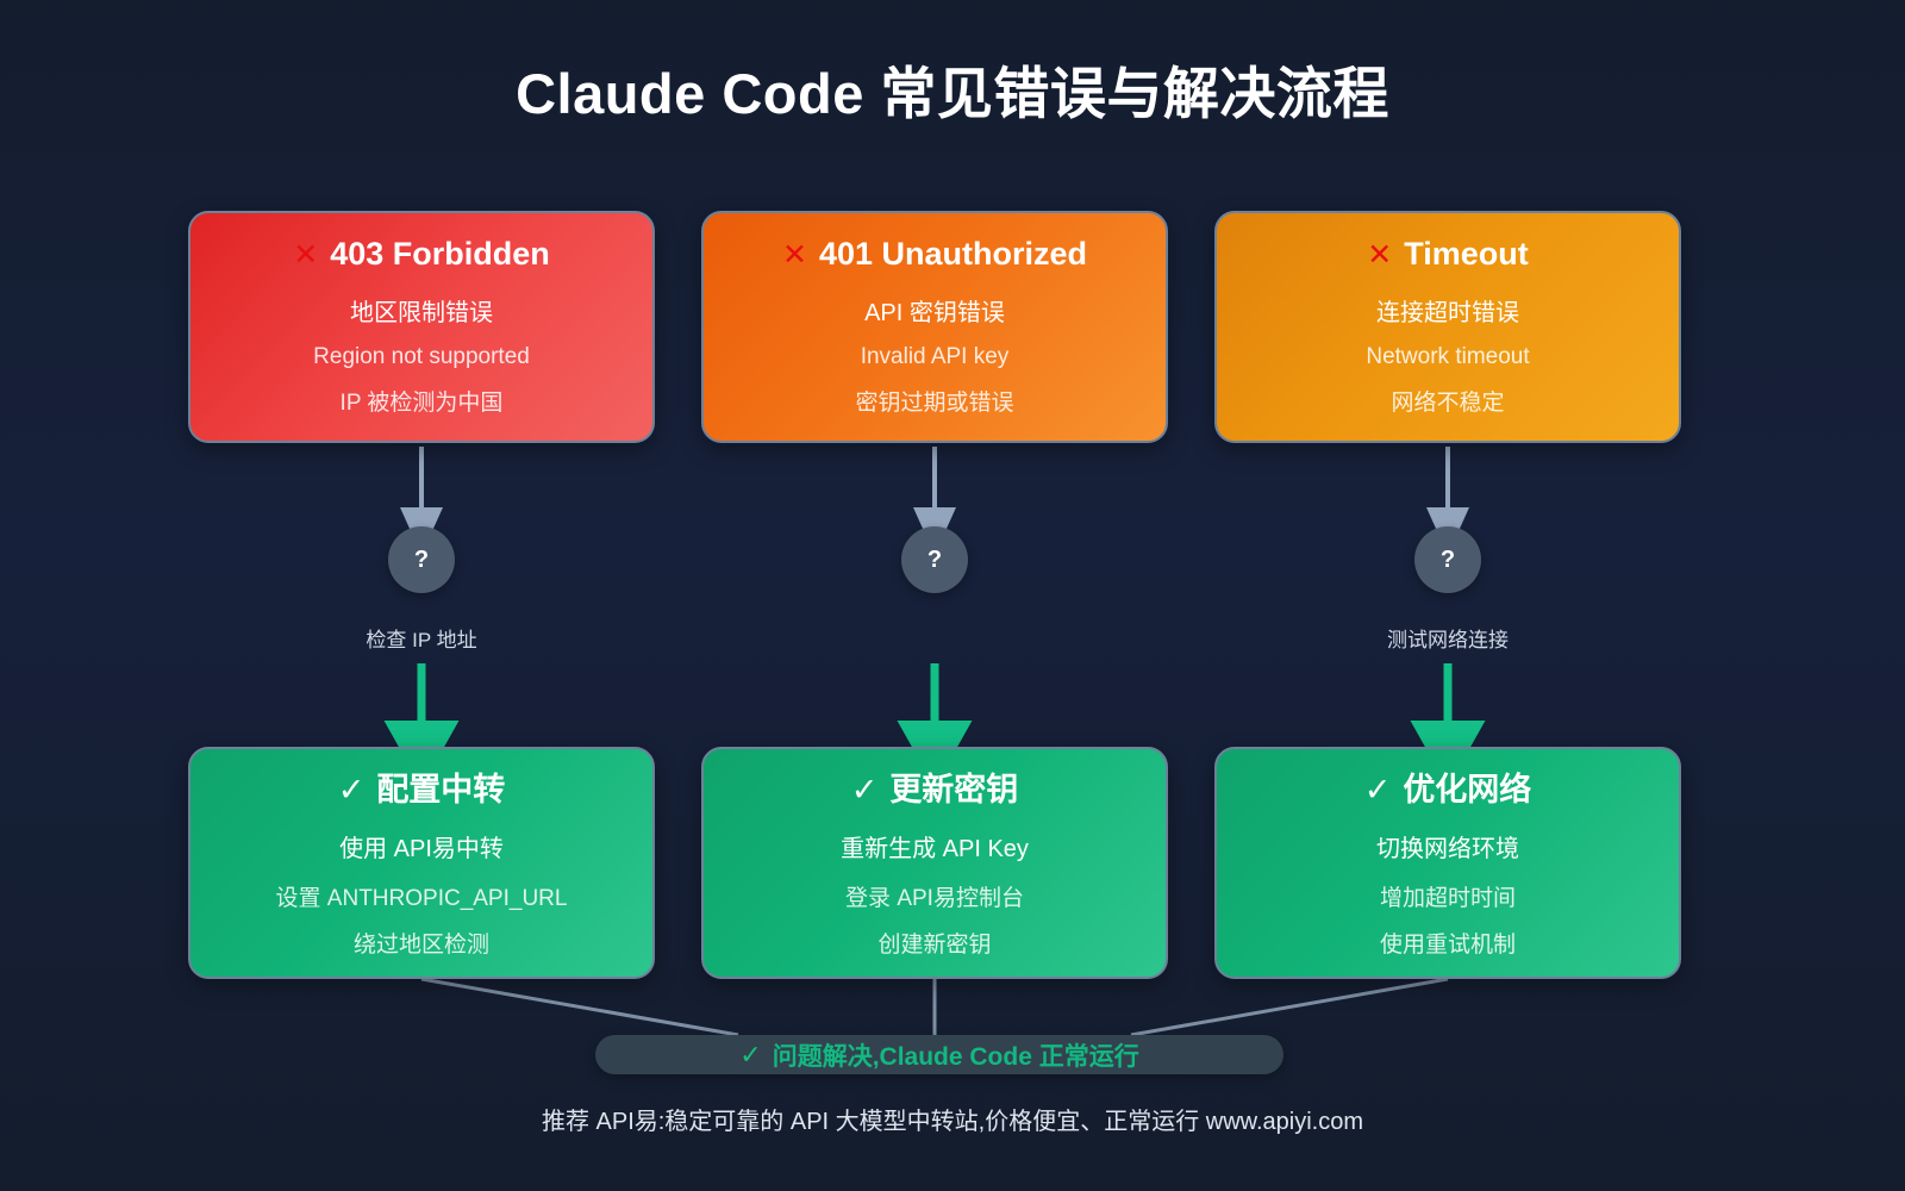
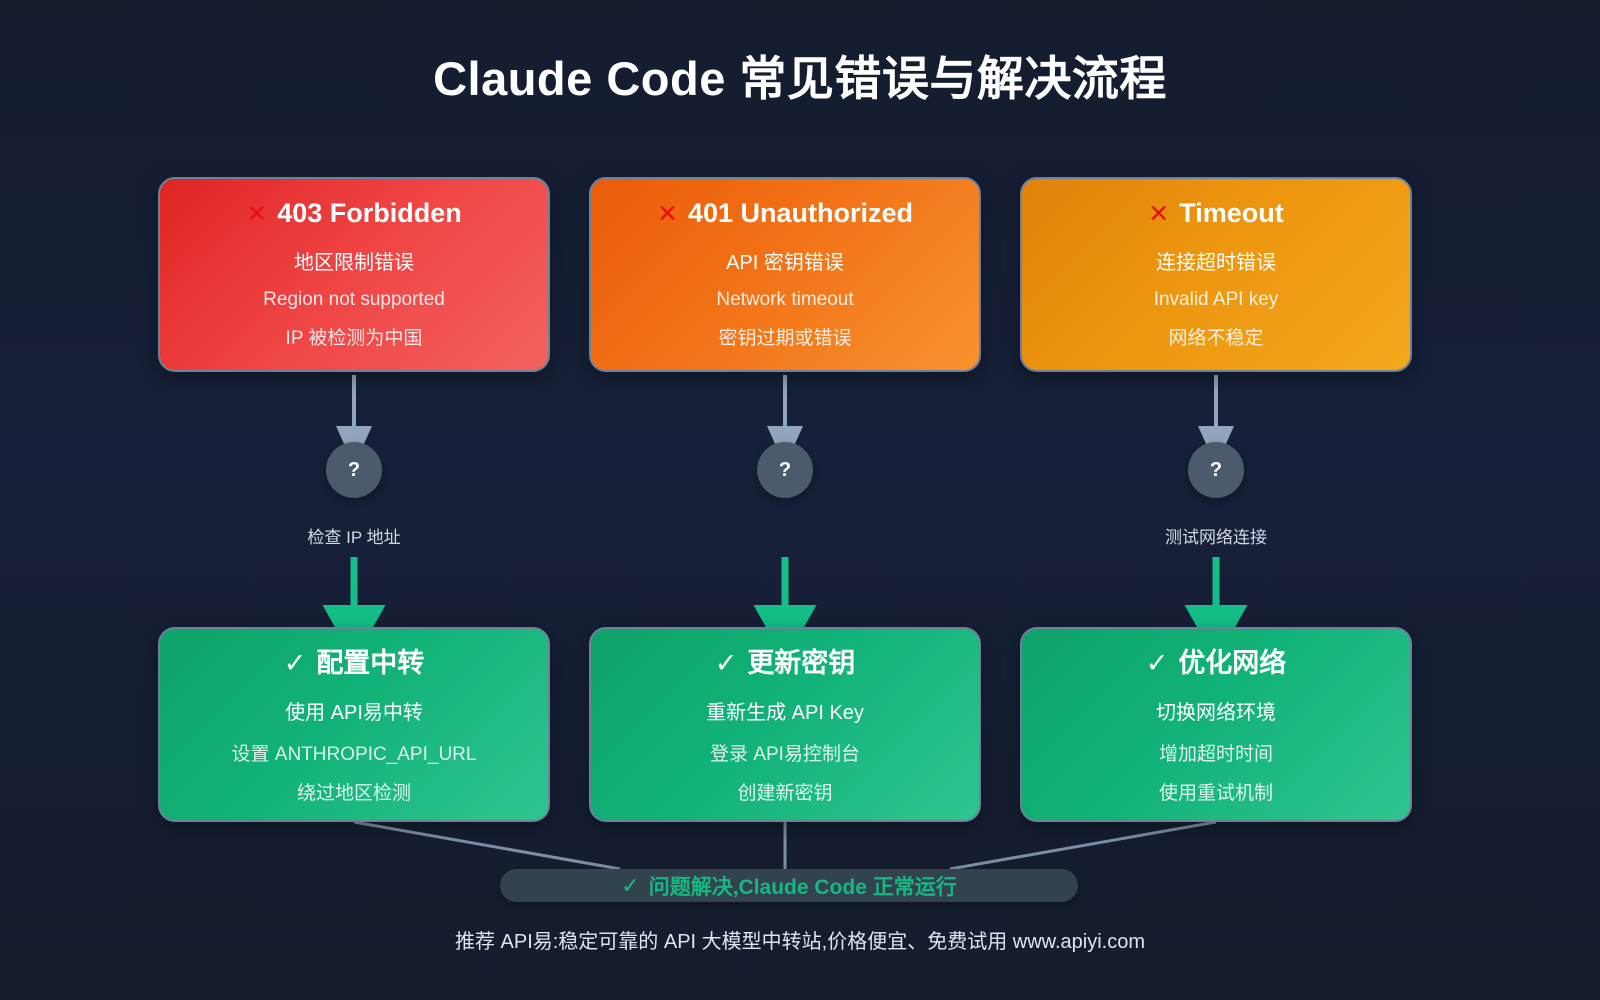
  Claude Code 常见错误与解决流程
  ✕
  403 Forbidden
  地区限制错误
  Region not supported
  IP 被检测为中国
  ✕
  401 Unauthorized
  API 密钥错误
- Invalid API key
+ Network timeout
  密钥过期或错误
  ✕
  Timeout
  连接超时错误
- Network timeout
+ Invalid API key
  网络不稳定
  ?
  ?
  ?
  检查 IP 地址
  测试网络连接
  ✓
  配置中转
  使用 API易中转
  设置 ANTHROPIC_API_URL
  绕过地区检测
  ✓
  更新密钥
  重新生成 API Key
  登录 API易控制台
  创建新密钥
  ✓
  优化网络
  切换网络环境
  增加超时时间
  使用重试机制
  ✓
  问题解决,Claude Code 正常运行
- 推荐 API易:稳定可靠的 API 大模型中转站,价格便宜、正常运行 www.apiyi.com
+ 推荐 API易:稳定可靠的 API 大模型中转站,价格便宜、免费试用 www.apiyi.com
